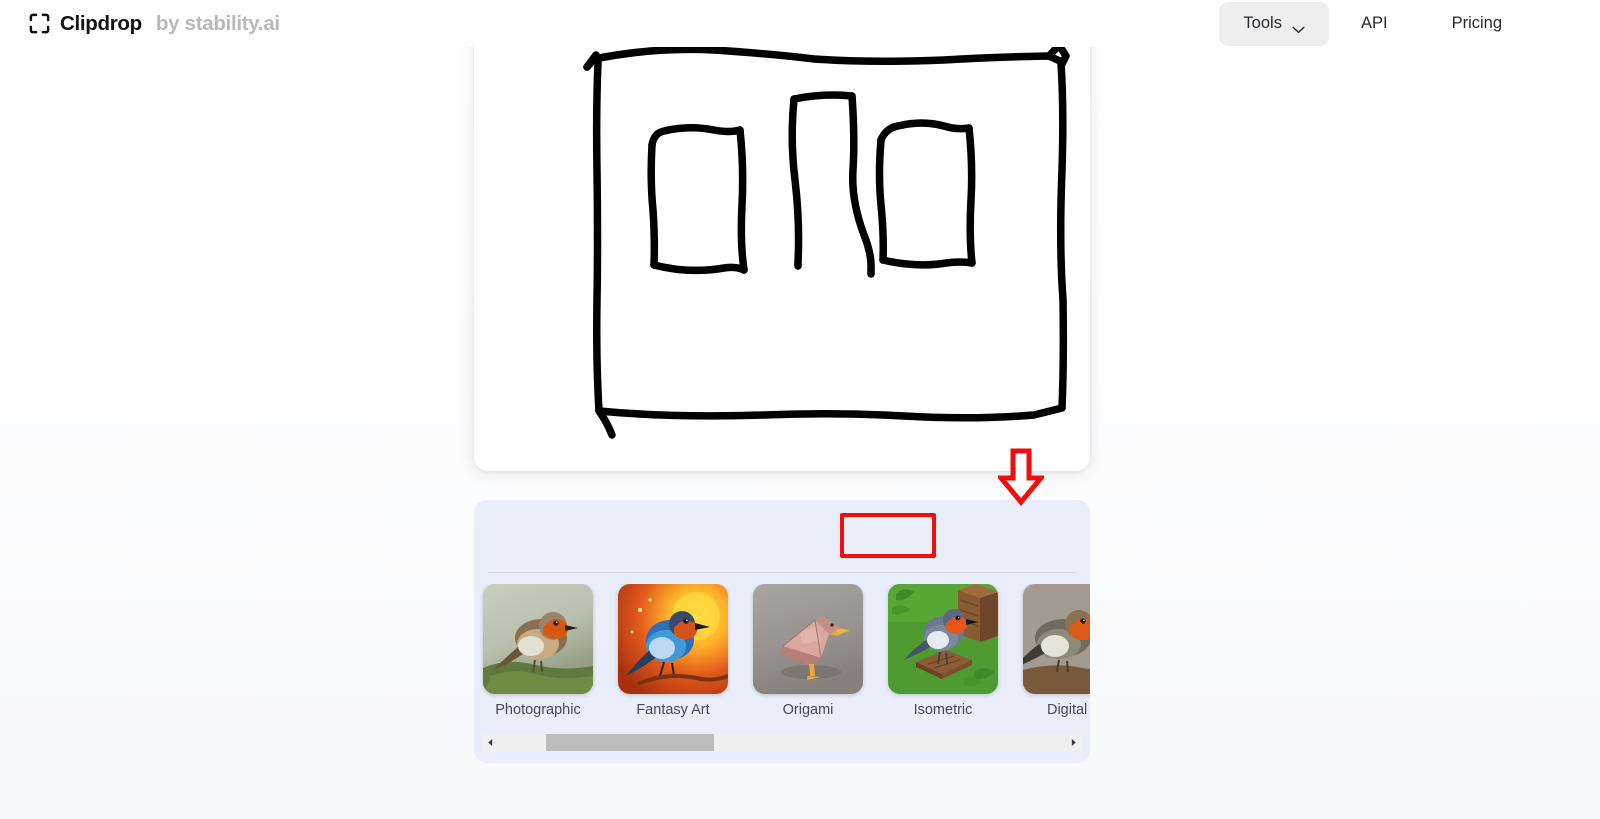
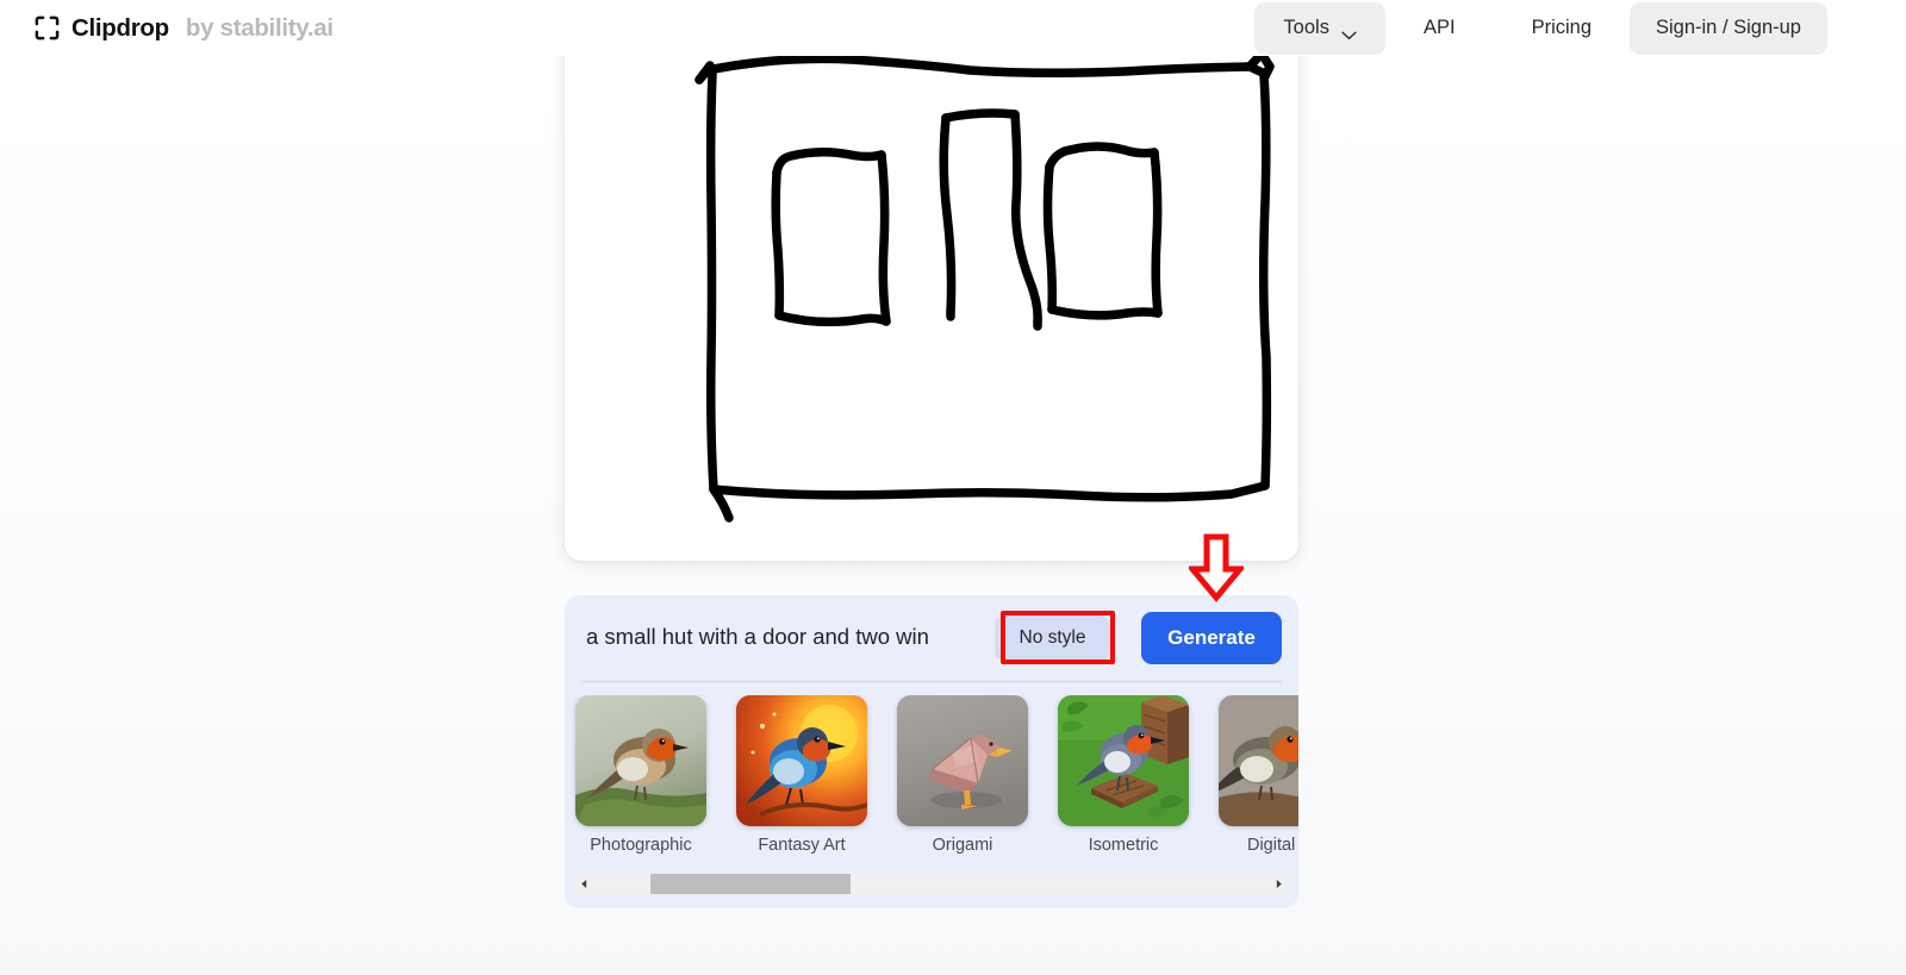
  Clipdrop
  by stability.ai
  Tools
  API
  Pricing
+ Sign-in / Sign-up
+ a small hut with a door and two win
+ No style
+ Generate
  Photographic
  Fantasy Art
  Origami
  Isometric
  Digital
